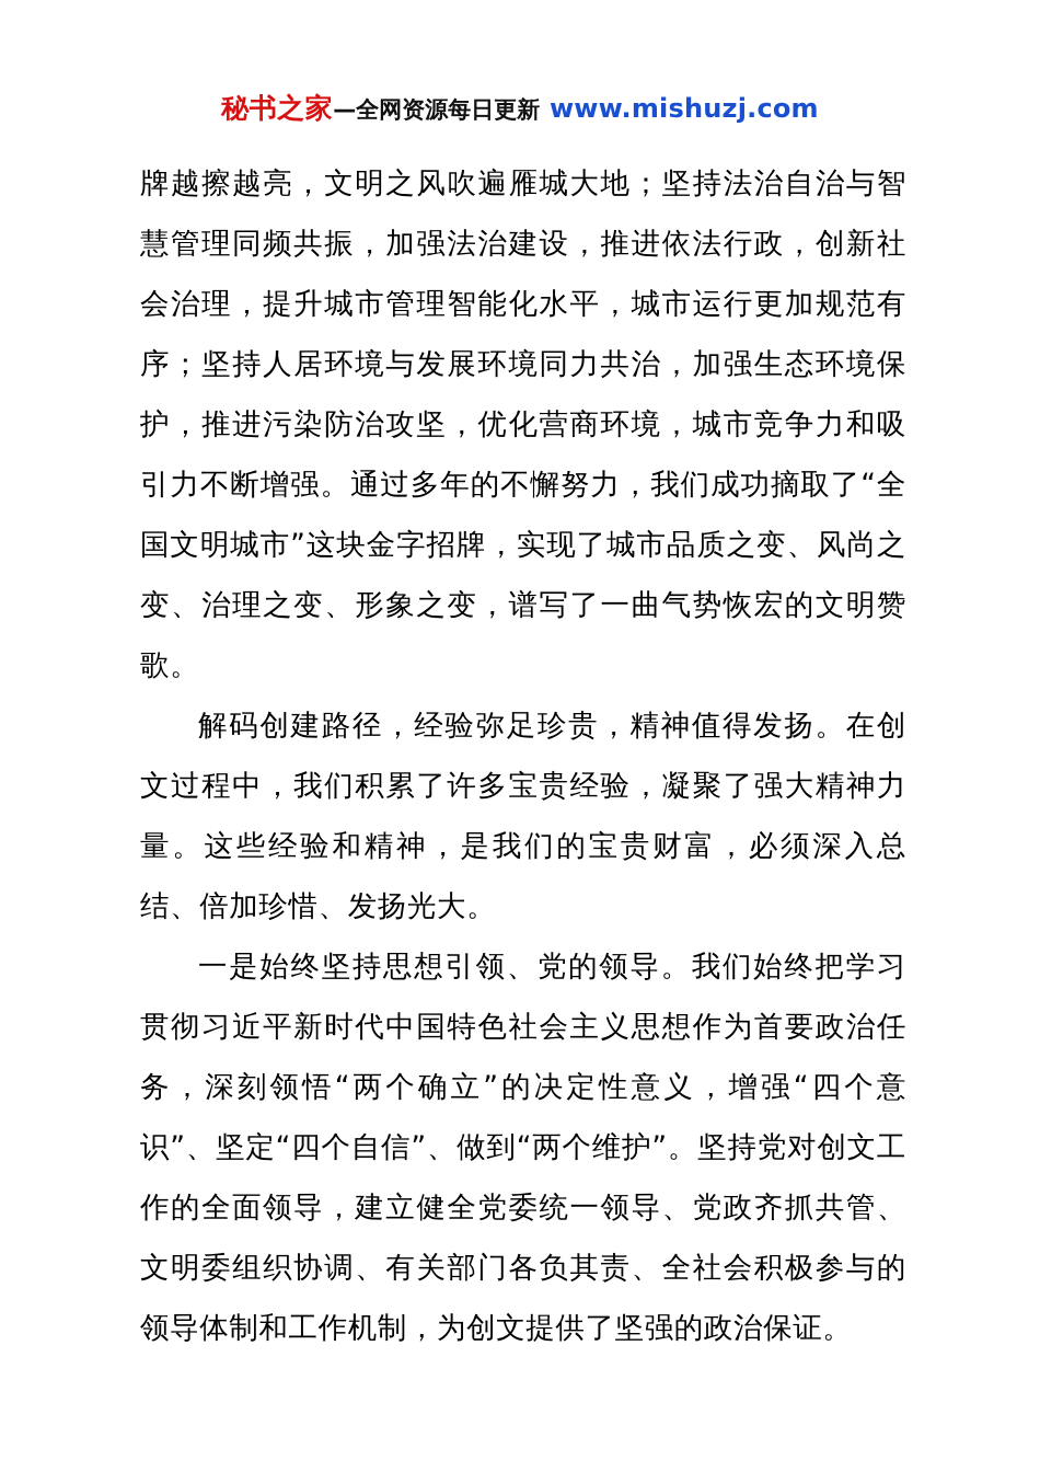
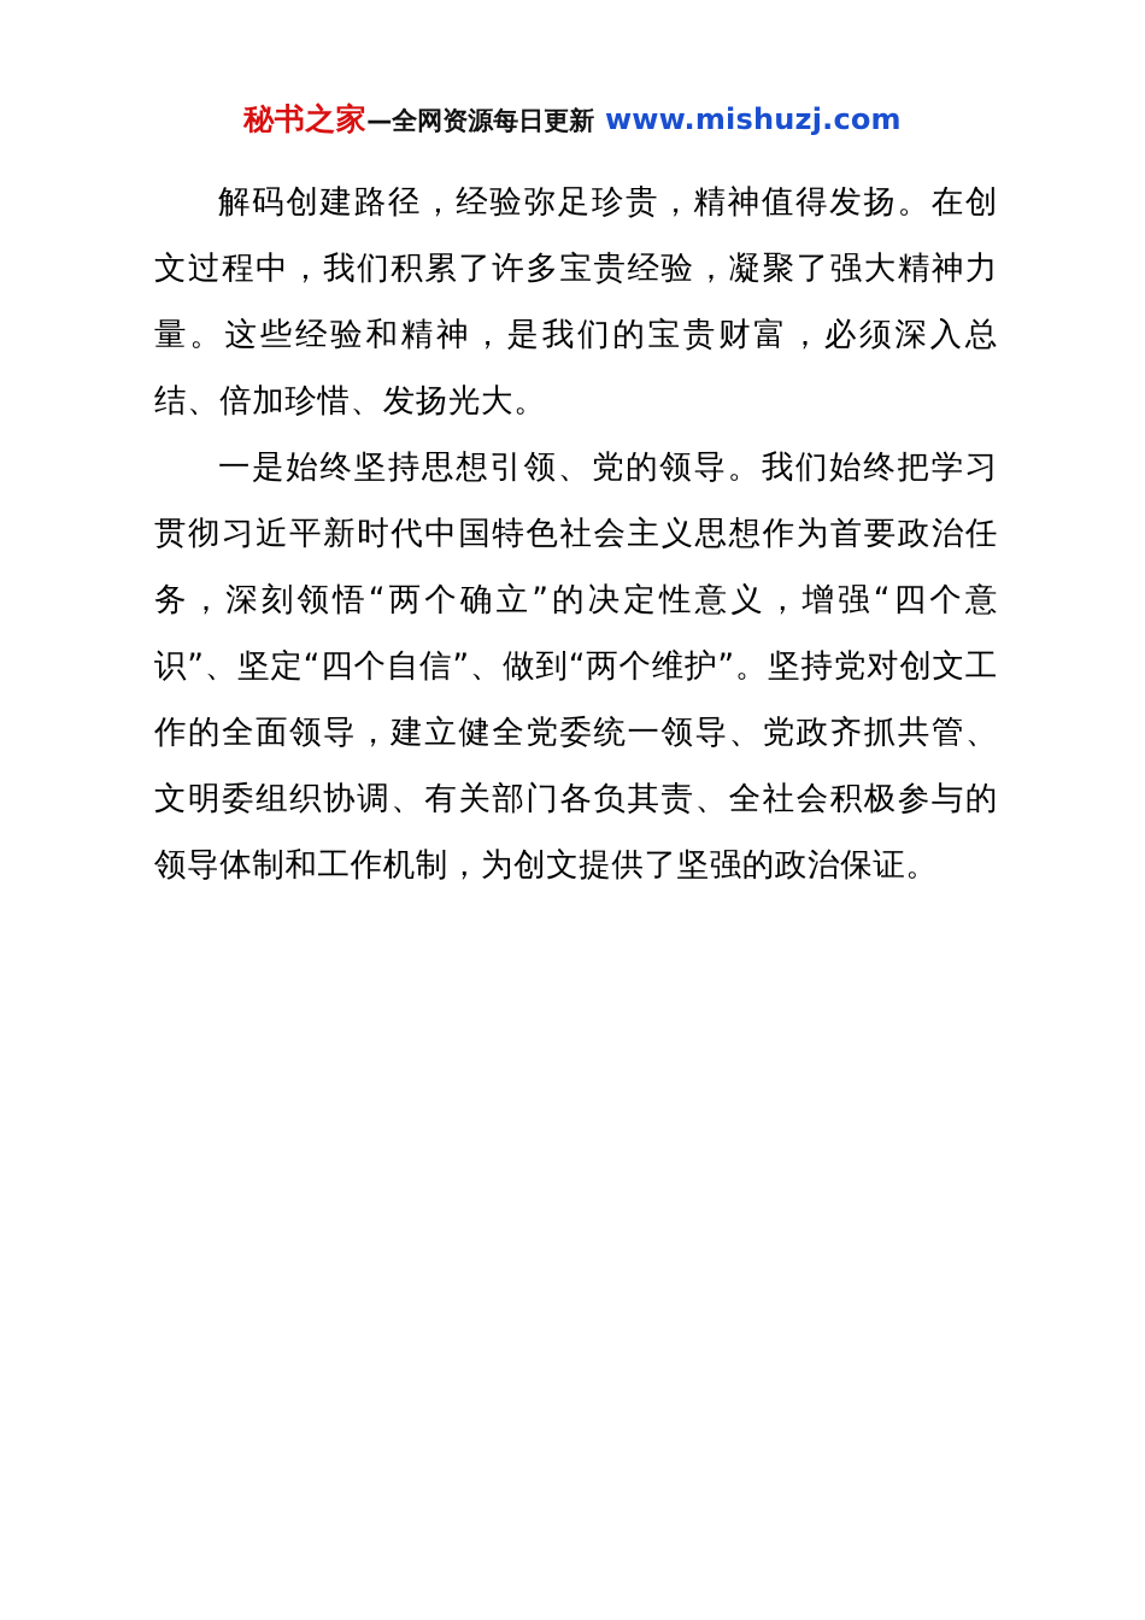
  秘书之家—全网资源每日更新 www.mishuzj.com
- 牌越擦越亮，文明之风吹遍雁城大地；坚持法治自治与智慧管理同频共振，加强法治建设，推进依法行政，创新社会治理，提升城市管理智能化水平，城市运行更加规范有序；坚持人居环境与发展环境同力共治，加强生态环境保护，推进污染防治攻坚，优化营商环境，城市竞争力和吸引力不断增强。通过多年的不懈努力，我们成功摘取了“全国文明城市”这块金字招牌，实现了城市品质之变、风尚之变、治理之变、形象之变，谱写了一曲气势恢宏的文明赞歌。
  解码创建路径，经验弥足珍贵，精神值得发扬。在创文过程中，我们积累了许多宝贵经验，凝聚了强大精神力量。这些经验和精神，是我们的宝贵财富，必须深入总结、倍加珍惜、发扬光大。
  一是始终坚持思想引领、党的领导。我们始终把学习贯彻习近平新时代中国特色社会主义思想作为首要政治任务，深刻领悟“两个确立”的决定性意义，增强“四个意识”、坚定“四个自信”、做到“两个维护”。坚持党对创文工作的全面领导，建立健全党委统一领导、党政齐抓共管、文明委组织协调、有关部门各负其责、全社会积极参与的领导体制和工作机制，为创文提供了坚强的政治保证。
